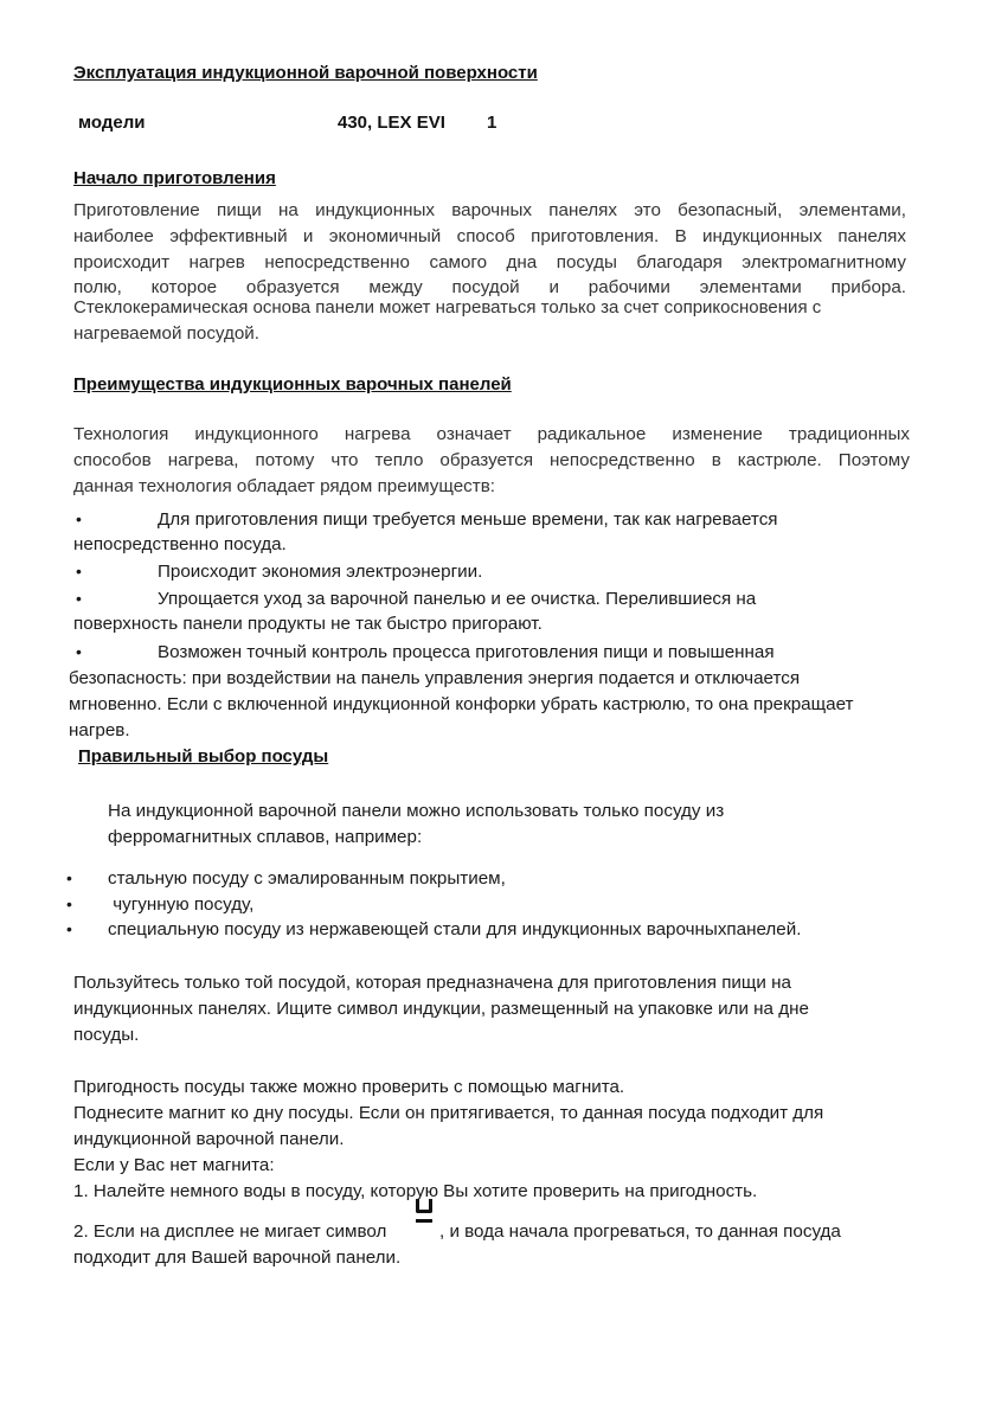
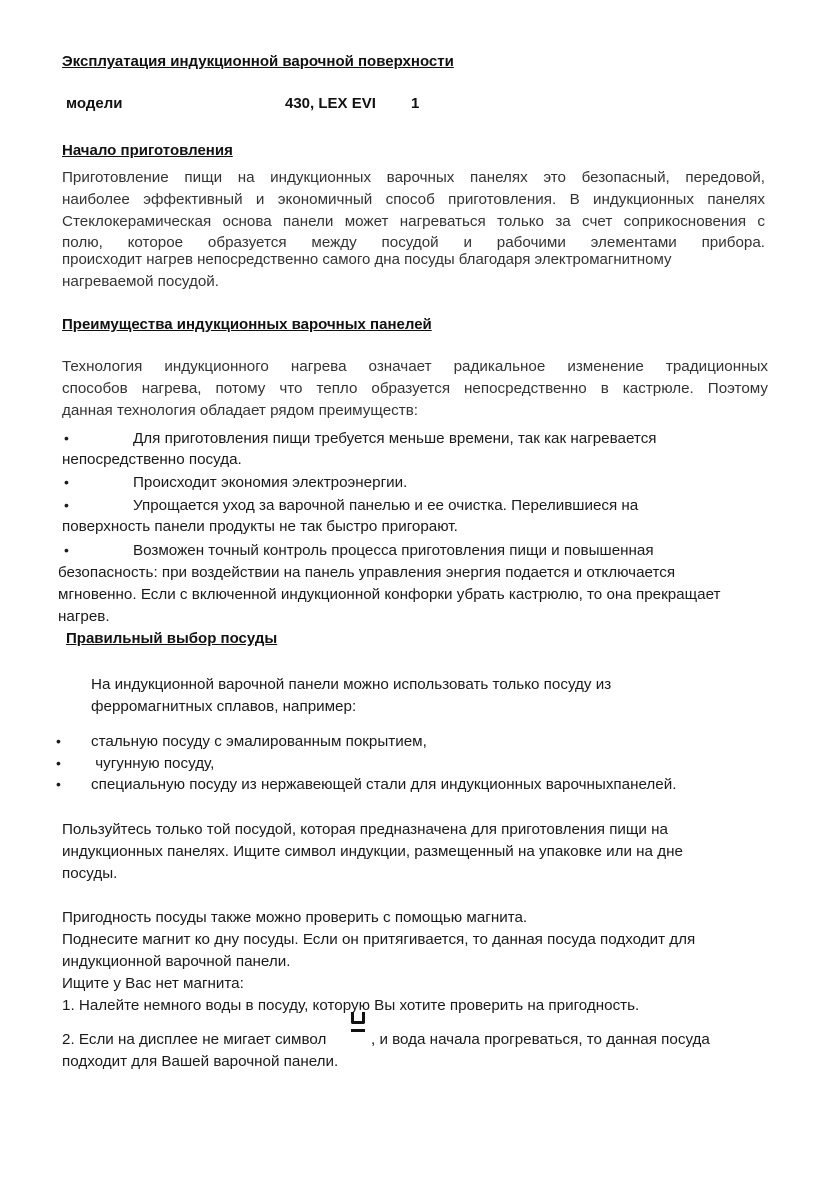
  Эксплуатация индукционной варочной поверхности
  модели
  430, LEX EVI
  1
  Начало приготовления
- Приготовление пищи на индукционных варочных панелях это безопасный, элементами,
+ Приготовление пищи на индукционных варочных панелях это безопасный, передовой,
  наиболее эффективный и экономичный способ приготовления. В индукционных панелях
- происходит нагрев непосредственно самого дна посуды благодаря электромагнитному
+ Стеклокерамическая основа панели может нагреваться только за счет соприкосновения с
  полю, которое образуется между посудой и рабочими элементами прибора.
- Стеклокерамическая основа панели может нагреваться только за счет соприкосновения с
+ происходит нагрев непосредственно самого дна посуды благодаря электромагнитному
  нагреваемой посудой.
  Преимущества индукционных варочных панелей
  Технология индукционного нагрева означает радикальное изменение традиционных
  способов нагрева, потому что тепло образуется непосредственно в кастрюле. Поэтому
  данная технология обладает рядом преимуществ:
  •
  Для приготовления пищи требуется меньше времени, так как нагревается
  непосредственно посуда.
  •
  Происходит экономия электроэнергии.
  •
  Упрощается уход за варочной панелью и ее очистка. Перелившиеся на
  поверхность панели продукты не так быстро пригорают.
  •
  Возможен точный контроль процесса приготовления пищи и повышенная
  безопасность: при воздействии на панель управления энергия подается и отключается
  мгновенно. Если с включенной индукционной конфорки убрать кастрюлю, то она прекращает
  нагрев.
  Правильный выбор посуды
  На индукционной варочной панели можно использовать только посуду из
  ферромагнитных сплавов, например:
  •
  стальную посуду с эмалированным покрытием,
  •
  чугунную посуду,
  •
  специальную посуду из нержавеющей стали для индукционных варочныхпанелей.
  Пользуйтесь только той посудой, которая предназначена для приготовления пищи на
  индукционных панелях. Ищите символ индукции, размещенный на упаковке или на дне
  посуды.
  Пригодность посуды также можно проверить с помощью магнита.
  Поднесите магнит ко дну посуды. Если он притягивается, то данная посуда подходит для
  индукционной варочной панели.
- Если у Вас нет магнита:
+ Ищите у Вас нет магнита:
  1. Налейте немного воды в посуду, которую Вы хотите проверить на пригодность.
  2. Если на дисплее не мигает символ
  , и вода начала прогреваться, то данная посуда
  подходит для Вашей варочной панели.
